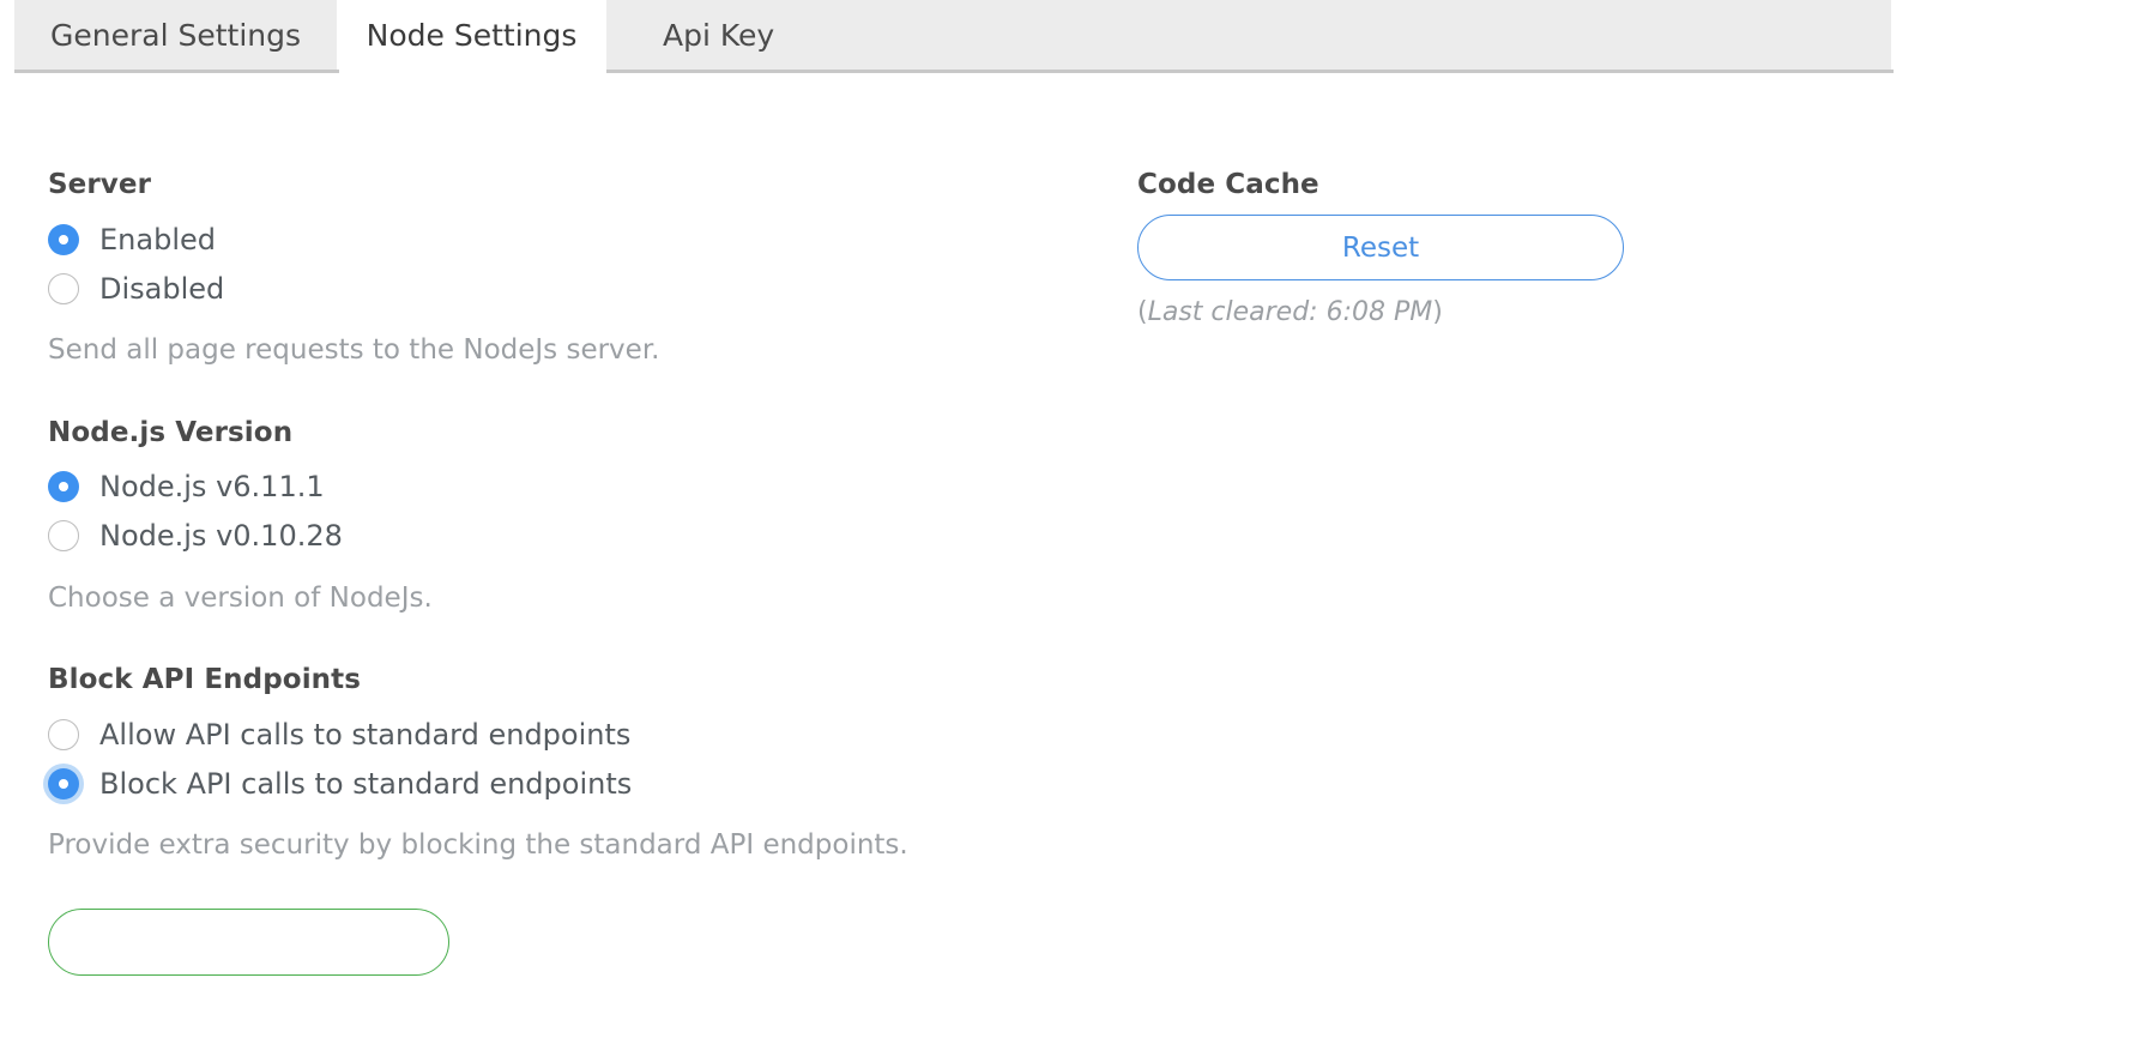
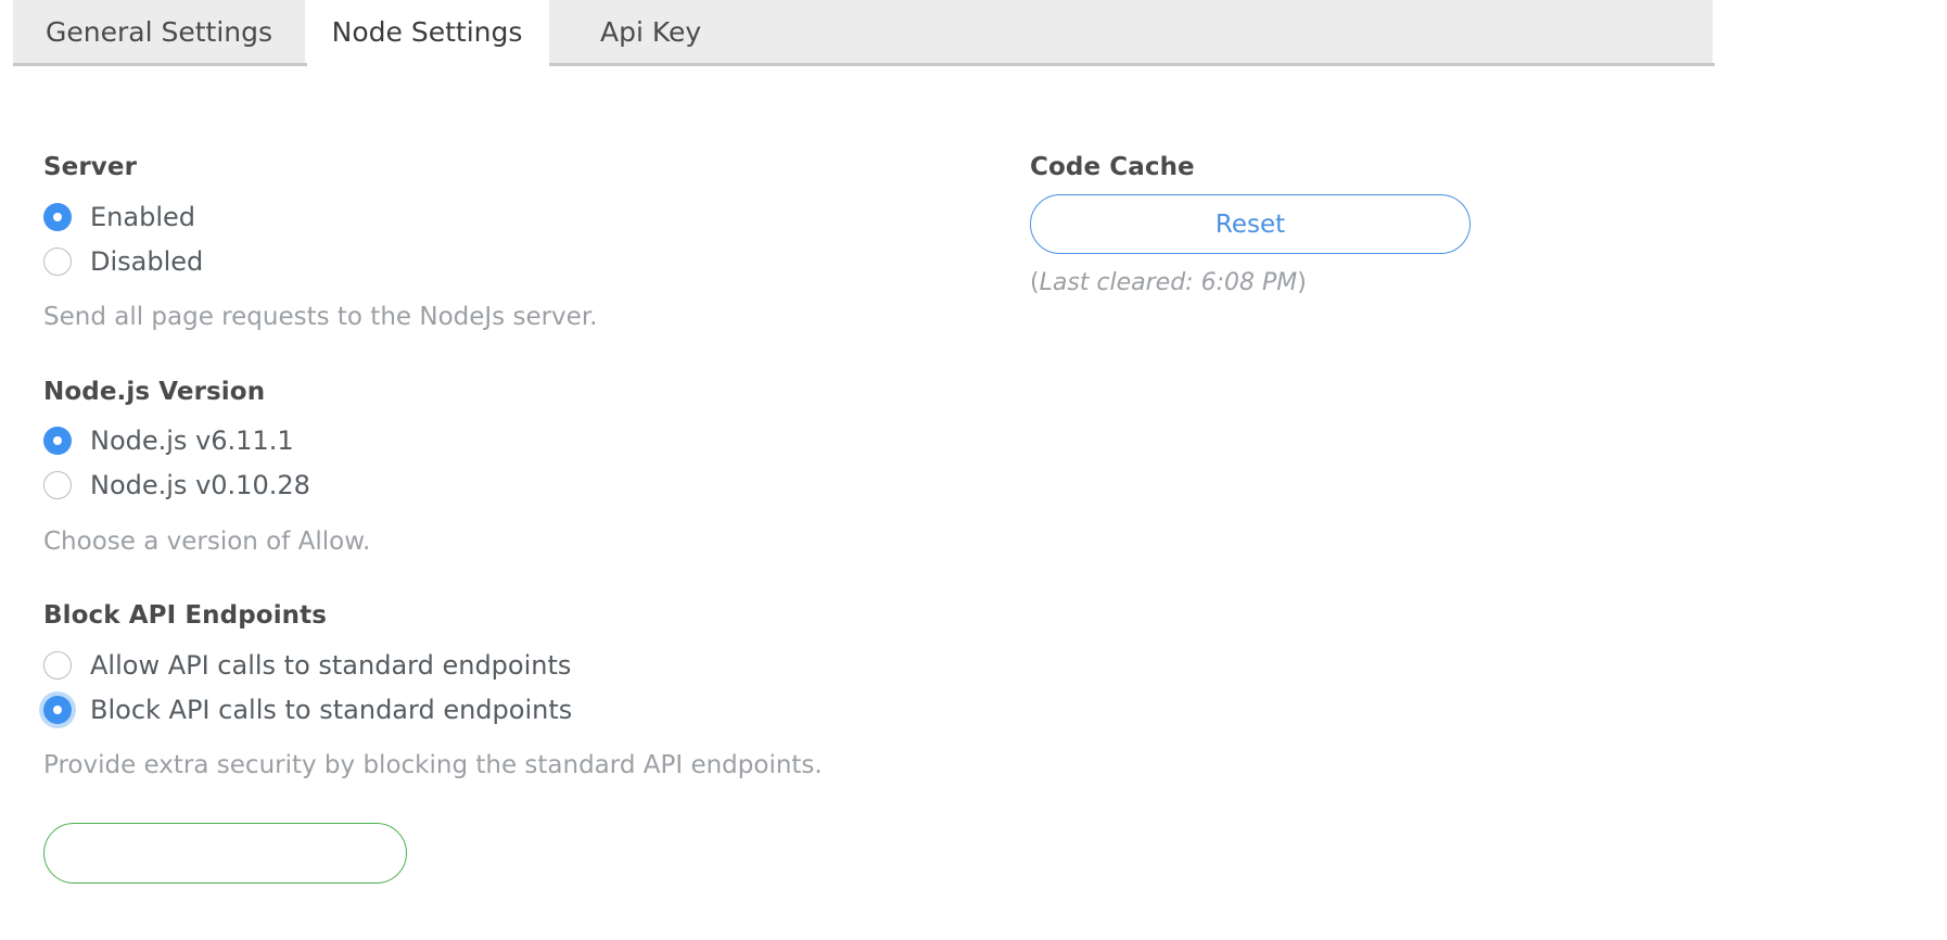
  General Settings
  Node Settings
  Api Key
  Server
  Enabled
  Disabled
  Send all page requests to the NodeJs server.
  Node.js Version
  Node.js v6.11.1
  Node.js v0.10.28
- Choose a version of NodeJs.
+ Choose a version of Allow.
  Block API Endpoints
  Allow API calls to standard endpoints
  Block API calls to standard endpoints
  Provide extra security by blocking the standard API endpoints.
  Code Cache
  Reset
  (Last cleared: 6:08 PM)
